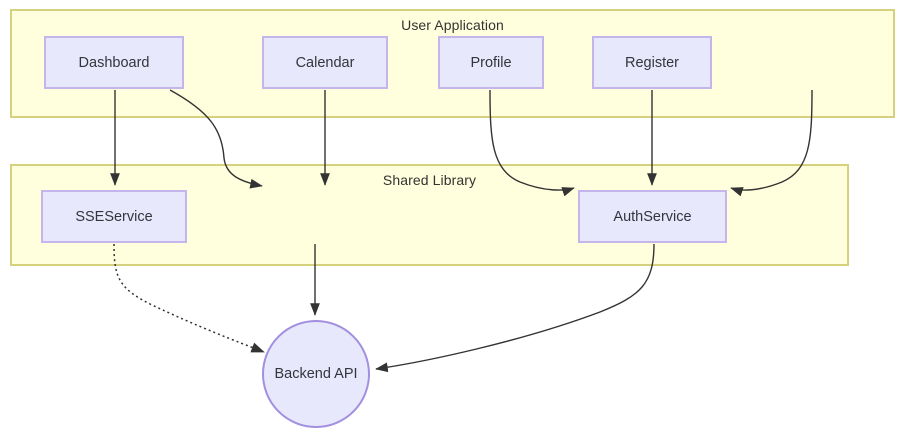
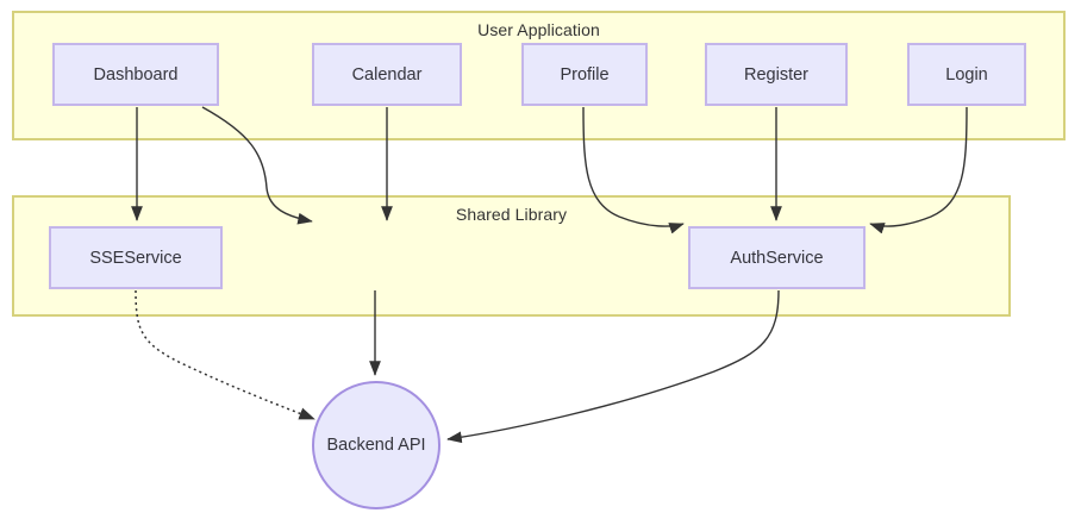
  User Application
  Shared Library
  Dashboard
  Calendar
  Profile
  Register
+ Login
  SSEService
  AuthService
  Backend API
